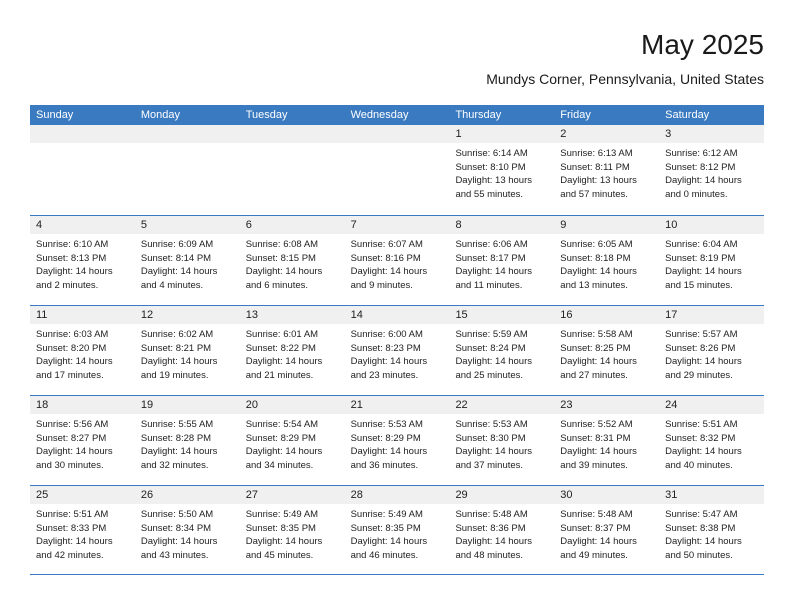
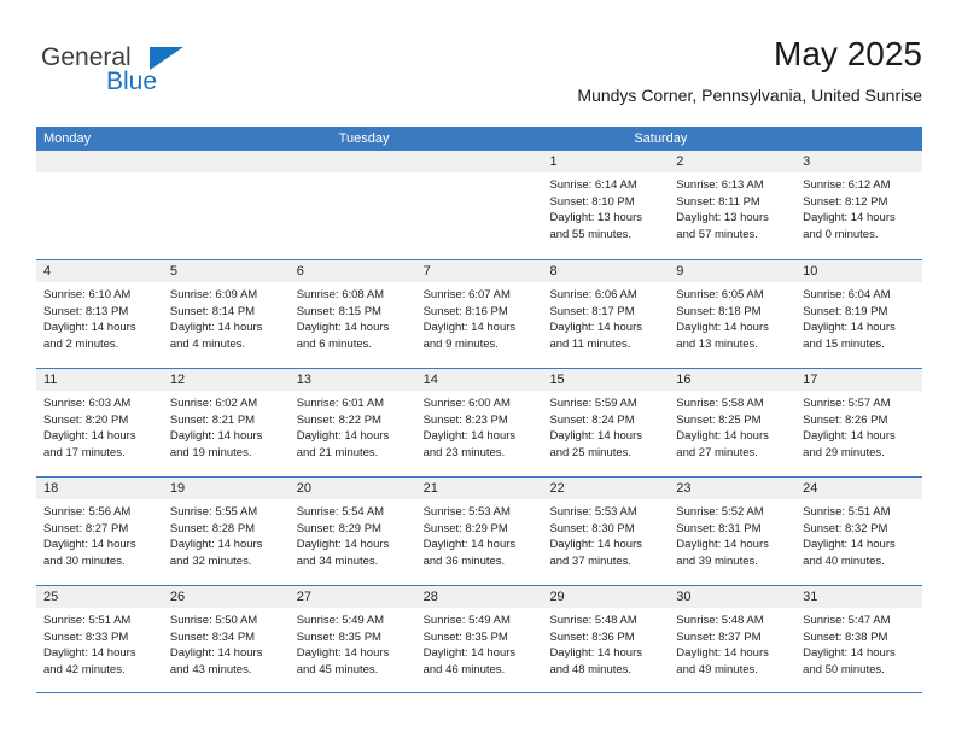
+ General
+ Blue
  May 2025
- Mundys Corner, Pennsylvania, United States
+ Mundys Corner, Pennsylvania, United Sunrise
- Sunday
  Monday
  Tuesday
- Wednesday
- Thursday
- Friday
  Saturday
  1
  Sunrise: 6:14 AM
  Sunset: 8:10 PM
  Daylight: 13 hours
  and 55 minutes.
  2
  Sunrise: 6:13 AM
  Sunset: 8:11 PM
  Daylight: 13 hours
  and 57 minutes.
  3
  Sunrise: 6:12 AM
  Sunset: 8:12 PM
  Daylight: 14 hours
  and 0 minutes.
  4
  Sunrise: 6:10 AM
  Sunset: 8:13 PM
  Daylight: 14 hours
  and 2 minutes.
  5
  Sunrise: 6:09 AM
  Sunset: 8:14 PM
  Daylight: 14 hours
  and 4 minutes.
  6
  Sunrise: 6:08 AM
  Sunset: 8:15 PM
  Daylight: 14 hours
  and 6 minutes.
  7
  Sunrise: 6:07 AM
  Sunset: 8:16 PM
  Daylight: 14 hours
  and 9 minutes.
  8
  Sunrise: 6:06 AM
  Sunset: 8:17 PM
  Daylight: 14 hours
  and 11 minutes.
  9
  Sunrise: 6:05 AM
  Sunset: 8:18 PM
  Daylight: 14 hours
  and 13 minutes.
  10
  Sunrise: 6:04 AM
  Sunset: 8:19 PM
  Daylight: 14 hours
  and 15 minutes.
  11
  Sunrise: 6:03 AM
  Sunset: 8:20 PM
  Daylight: 14 hours
  and 17 minutes.
  12
  Sunrise: 6:02 AM
  Sunset: 8:21 PM
  Daylight: 14 hours
  and 19 minutes.
  13
  Sunrise: 6:01 AM
  Sunset: 8:22 PM
  Daylight: 14 hours
  and 21 minutes.
  14
  Sunrise: 6:00 AM
  Sunset: 8:23 PM
  Daylight: 14 hours
  and 23 minutes.
  15
  Sunrise: 5:59 AM
  Sunset: 8:24 PM
  Daylight: 14 hours
  and 25 minutes.
  16
  Sunrise: 5:58 AM
  Sunset: 8:25 PM
  Daylight: 14 hours
  and 27 minutes.
  17
  Sunrise: 5:57 AM
  Sunset: 8:26 PM
  Daylight: 14 hours
  and 29 minutes.
  18
  Sunrise: 5:56 AM
  Sunset: 8:27 PM
  Daylight: 14 hours
  and 30 minutes.
  19
  Sunrise: 5:55 AM
  Sunset: 8:28 PM
  Daylight: 14 hours
  and 32 minutes.
  20
  Sunrise: 5:54 AM
  Sunset: 8:29 PM
  Daylight: 14 hours
  and 34 minutes.
  21
  Sunrise: 5:53 AM
  Sunset: 8:29 PM
  Daylight: 14 hours
  and 36 minutes.
  22
  Sunrise: 5:53 AM
  Sunset: 8:30 PM
  Daylight: 14 hours
  and 37 minutes.
  23
  Sunrise: 5:52 AM
  Sunset: 8:31 PM
  Daylight: 14 hours
  and 39 minutes.
  24
  Sunrise: 5:51 AM
  Sunset: 8:32 PM
  Daylight: 14 hours
  and 40 minutes.
  25
  Sunrise: 5:51 AM
  Sunset: 8:33 PM
  Daylight: 14 hours
  and 42 minutes.
  26
  Sunrise: 5:50 AM
  Sunset: 8:34 PM
  Daylight: 14 hours
  and 43 minutes.
  27
  Sunrise: 5:49 AM
  Sunset: 8:35 PM
  Daylight: 14 hours
  and 45 minutes.
  28
  Sunrise: 5:49 AM
  Sunset: 8:35 PM
  Daylight: 14 hours
  and 46 minutes.
  29
  Sunrise: 5:48 AM
  Sunset: 8:36 PM
  Daylight: 14 hours
  and 48 minutes.
  30
  Sunrise: 5:48 AM
  Sunset: 8:37 PM
  Daylight: 14 hours
  and 49 minutes.
  31
  Sunrise: 5:47 AM
  Sunset: 8:38 PM
  Daylight: 14 hours
  and 50 minutes.
